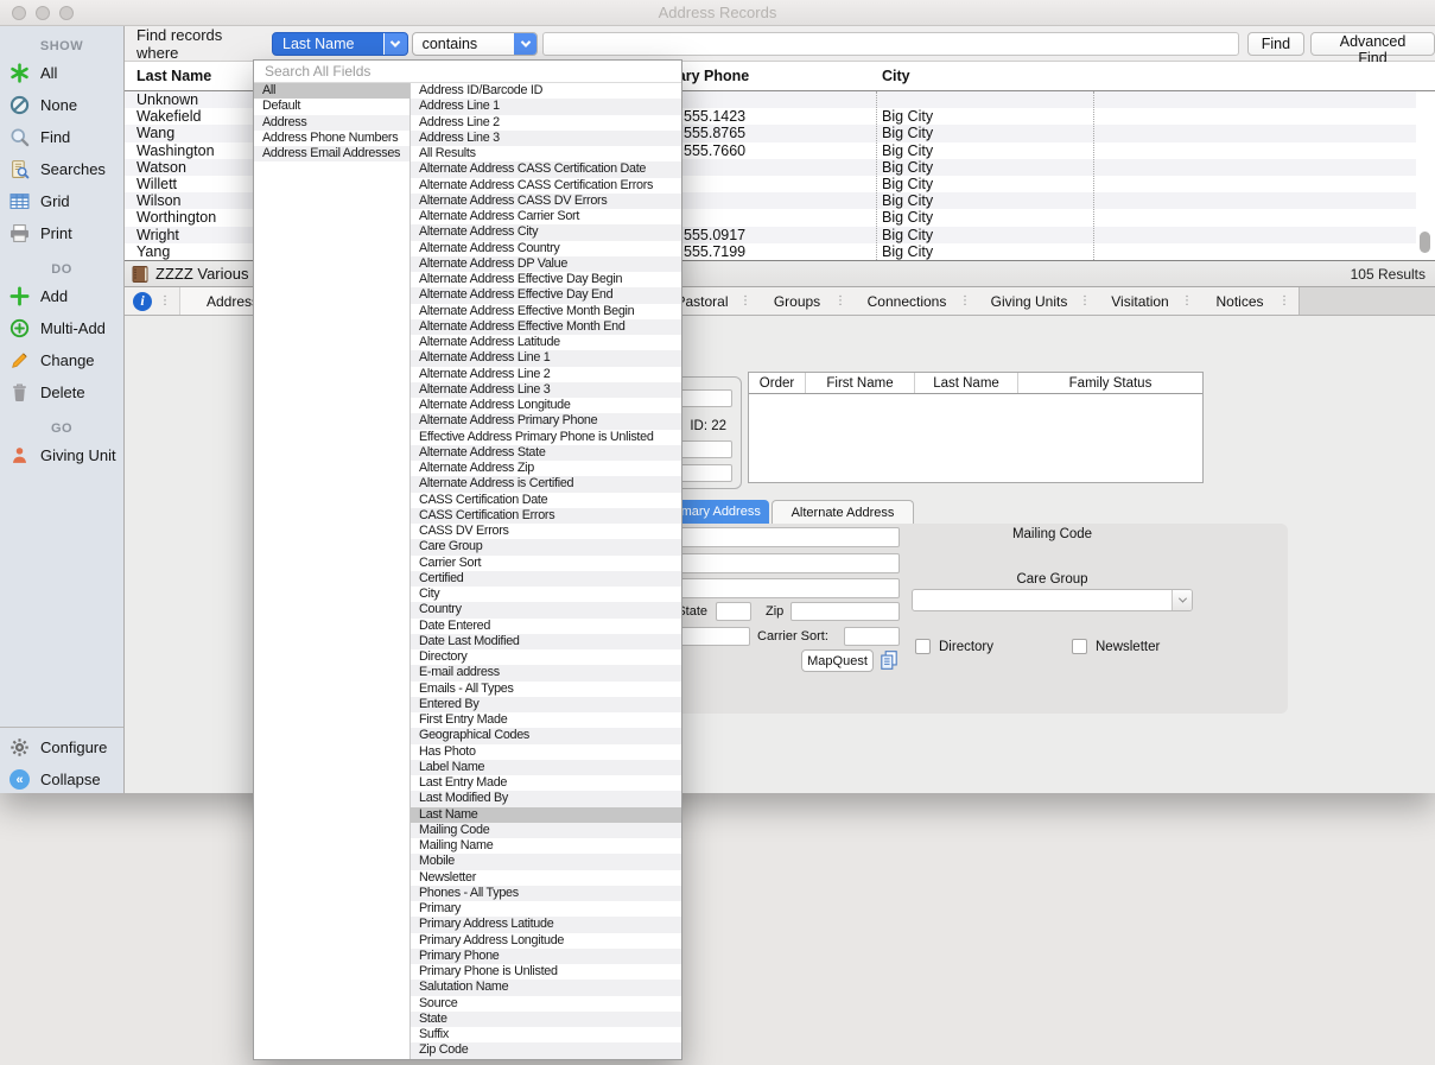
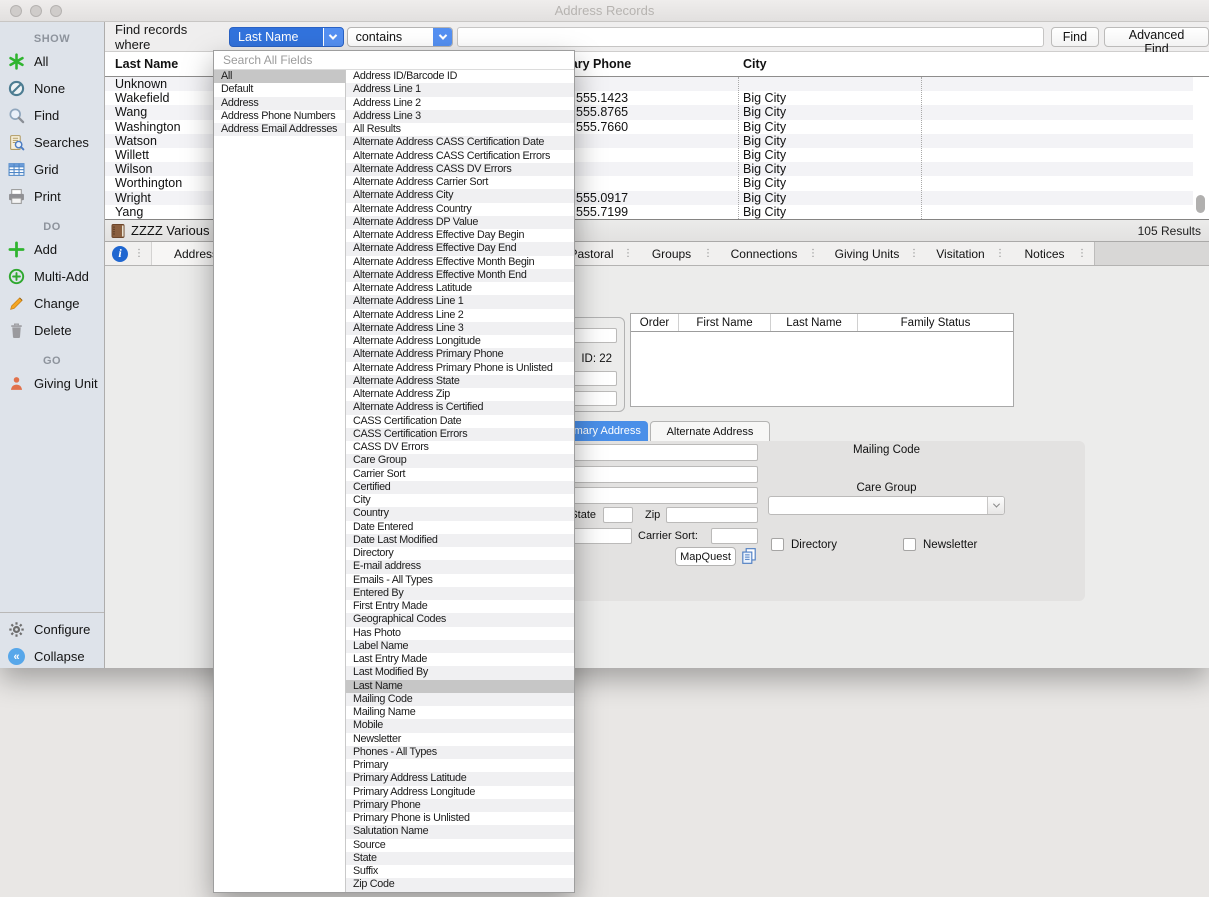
  Address Records
  SHOW
  All
  None
  Find
  Searches
  Grid
  Print
  DO
  Add
  Multi-Add
  Change
  Delete
  GO
  Giving Unit
  Configure
  «
  Collapse
  Find records where
  Last Name
  contains
  Find
  Advanced Find
  Last Name
  City
  Unknown
  Wakefield
  555.1423
  Big City
  Wang
  555.8765
  Big City
  Washington
  555.7660
  Big City
  Watson
  Big City
  Willett
  Big City
  Wilson
  Big City
  Worthington
  Big City
  Wright
  555.0917
  Big City
  Yang
  555.7199
  Big City
  ZZZZ Various
  105 Results
  i
  ⋮
  Addres
  astoral
  ⋮
  Groups
  ⋮
  Connections
  ⋮
  Giving Units
  ⋮
  Visitation
  ⋮
  Notices
  ⋮
  ID: 22
  Order
  First Name
  Last Name
  Family Status
  mary Address
  Alternate Address
  tate
  Zip
  Carrier Sort:
  MapQuest
  Mailing Code
  Care Group
  Directory
  Newsletter
  Search All Fields
  All
  Default
  Address
  Address Phone Numbers
  Address Email Addresses
  Address ID/Barcode ID
  Address Line 1
  Address Line 2
  Address Line 3
  All Results
  Alternate Address CASS Certification Date
  Alternate Address CASS Certification Errors
  Alternate Address CASS DV Errors
  Alternate Address Carrier Sort
  Alternate Address City
  Alternate Address Country
  Alternate Address DP Value
  Alternate Address Effective Day Begin
  Alternate Address Effective Day End
  Alternate Address Effective Month Begin
  Alternate Address Effective Month End
  Alternate Address Latitude
  Alternate Address Line 1
  Alternate Address Line 2
  Alternate Address Line 3
  Alternate Address Longitude
  Alternate Address Primary Phone
- Effective Address Primary Phone is Unlisted
+ Alternate Address Primary Phone is Unlisted
  Alternate Address State
  Alternate Address Zip
  Alternate Address is Certified
  CASS Certification Date
  CASS Certification Errors
  CASS DV Errors
  Care Group
  Carrier Sort
  Certified
  City
  Country
  Date Entered
  Date Last Modified
  Directory
  E-mail address
  Emails - All Types
  Entered By
  First Entry Made
  Geographical Codes
  Has Photo
  Label Name
  Last Entry Made
  Last Modified By
  Last Name
  Mailing Code
  Mailing Name
  Mobile
  Newsletter
  Phones - All Types
  Primary
  Primary Address Latitude
  Primary Address Longitude
  Primary Phone
  Primary Phone is Unlisted
  Salutation Name
  Source
  State
  Suffix
  Zip Code
